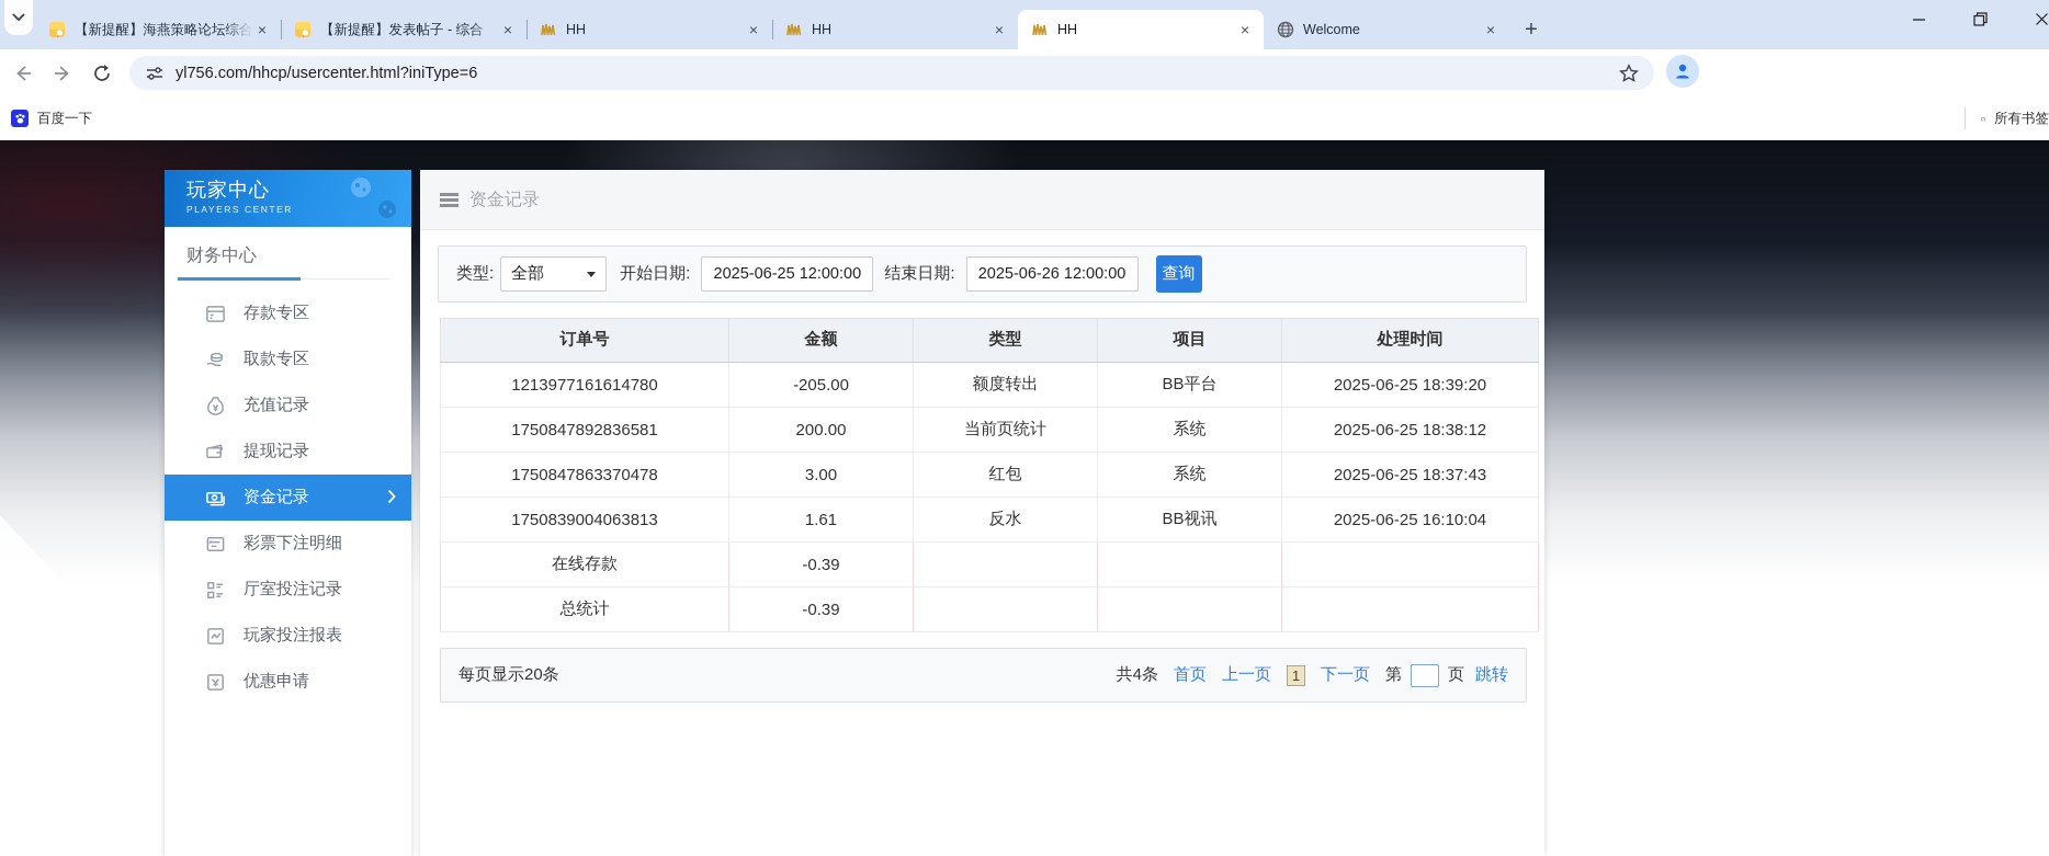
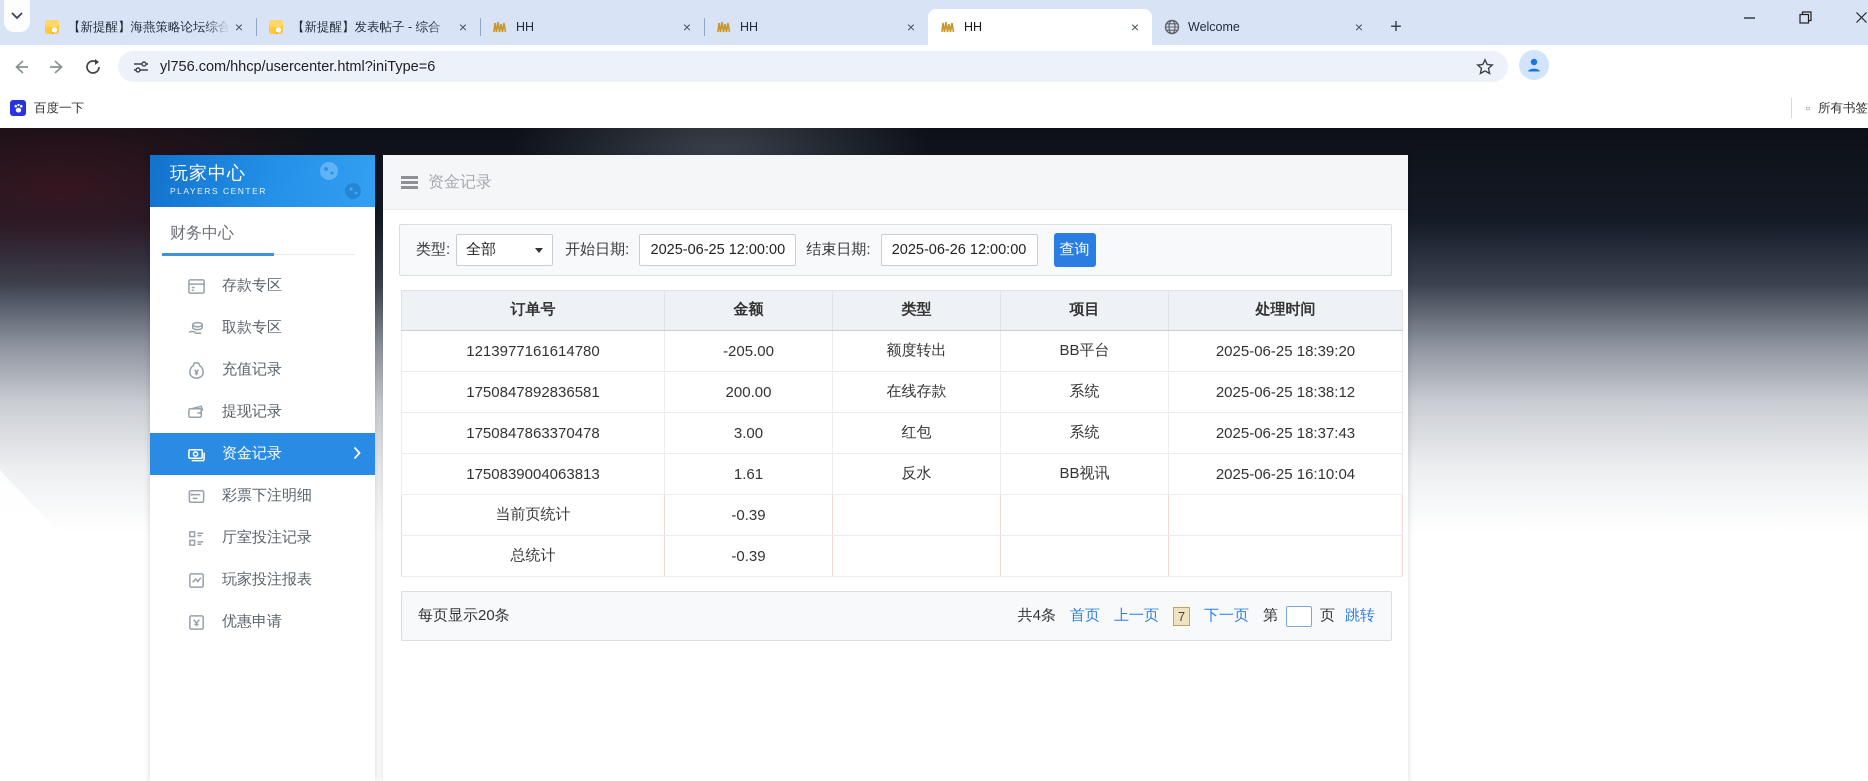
  【新提醒】海燕策略论坛综合
  ×
  【新提醒】发表帖子 - 综合
  ×
  HH
  ×
  HH
  ×
  HH
  ×
  Welcome
  ×
  +
  yl756.com/hhcp/usercenter.html?iniType=6
  百度一下
  所有书签
  玩家中心
  PLAYERS CENTER
  财务中心
  存款专区
  取款专区
  充值记录
  提现记录
  资金记录
  彩票下注明细
  厅室投注记录
  玩家投注报表
  优惠申请
  资金记录
  类型:
  全部
  开始日期:
  2025-06-25 12:00:00
  结束日期:
  2025-06-26 12:00:00
  查询
  订单号	金额	类型	项目	处理时间
  1213977161614780	-205.00	额度转出	BB平台	2025-06-25 18:39:20
- 1750847892836581	200.00	当前页统计	系统	2025-06-25 18:38:12
+ 1750847892836581	200.00	在线存款	系统	2025-06-25 18:38:12
  1750847863370478	3.00	红包	系统	2025-06-25 18:37:43
  1750839004063813	1.61	反水	BB视讯	2025-06-25 16:10:04
- 在线存款	-0.39
+ 当前页统计	-0.39
  总统计	-0.39
  每页显示20条
  共4条
  首页
  上一页
- 1
+ 7
  下一页
  第
  页
  跳转
